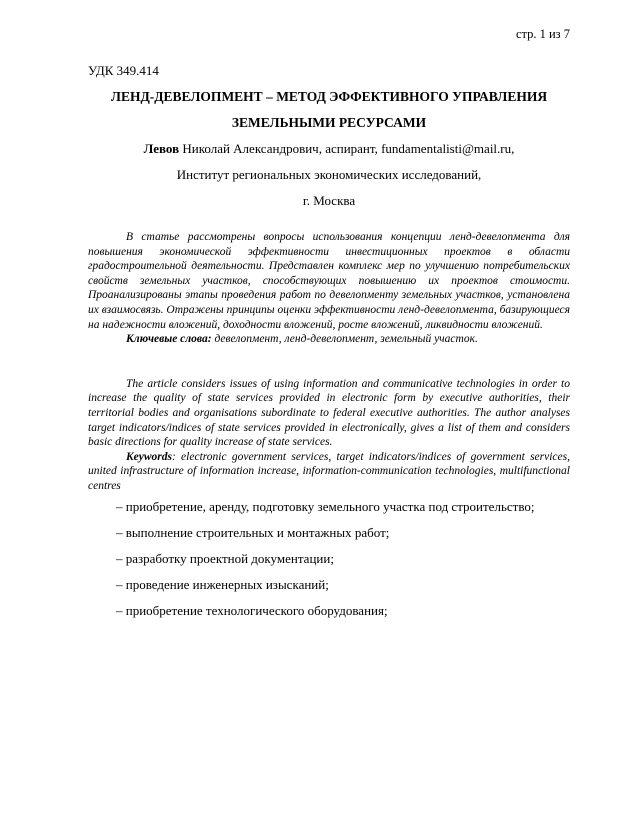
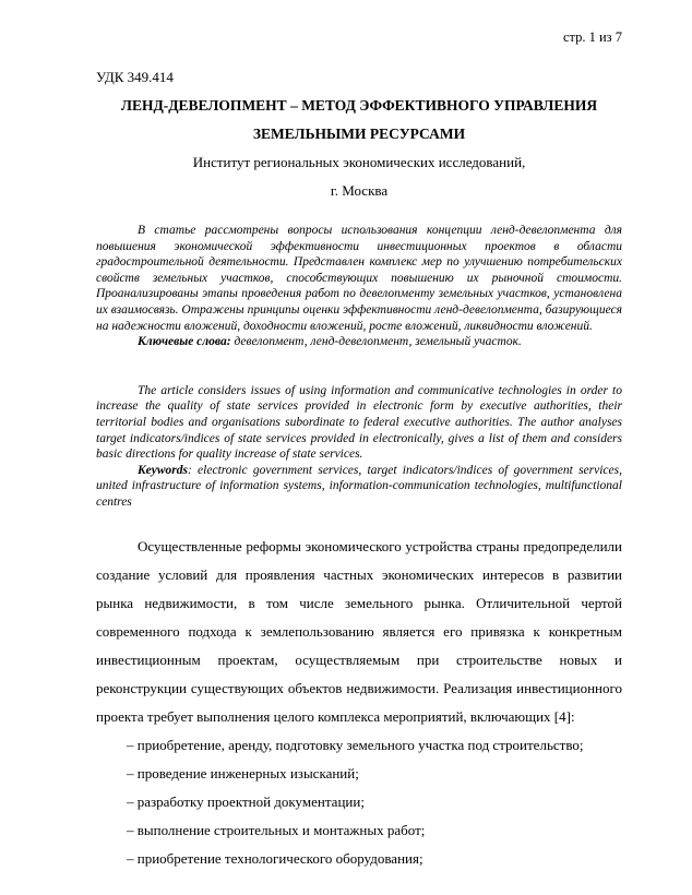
  стр. 1 из 7
  УДК 349.414
  ЛЕНД-ДЕВЕЛОПМЕНТ – МЕТОД ЭФФЕКТИВНОГО УПРАВЛЕНИЯ
  ЗЕМЕЛЬНЫМИ РЕСУРСАМИ
- Левов Николай Александрович, аспирант, fundamentalisti@mail.ru,
  Институт региональных экономических исследований,
  г. Москва
- В статье рассмотрены вопросы использования концепции ленд-девелопмента для повышения экономической эффективности инвестиционных проектов в области градостроительной деятельности. Представлен комплекс мер по улучшению потребительских свойств земельных участков, способствующих повышению их проектов стоимости. Проанализированы этапы проведения работ по девелопменту земельных участков, установлена их взаимосвязь. Отражены принципы оценки эффективности ленд-девелопмента, базирующиеся на надежности вложений, доходности вложений, росте вложений, ликвидности вложений.
+ В статье рассмотрены вопросы использования концепции ленд-девелопмента для повышения экономической эффективности инвестиционных проектов в области градостроительной деятельности. Представлен комплекс мер по улучшению потребительских свойств земельных участков, способствующих повышению их рыночной стоимости. Проанализированы этапы проведения работ по девелопменту земельных участков, установлена их взаимосвязь. Отражены принципы оценки эффективности ленд-девелопмента, базирующиеся на надежности вложений, доходности вложений, росте вложений, ликвидности вложений.
  Ключевые слова: девелопмент, ленд-девелопмент, земельный участок.
  The article considers issues of using information and communicative technologies in order to increase the quality of state services provided in electronic form by executive authorities, their territorial bodies and organisations subordinate to federal executive authorities. The author analyses target indicators/indices of state services provided in electronically, gives a list of them and considers basic directions for quality increase of state services.
- Keywords: electronic government services, target indicators/indices of government services, united infrastructure of information increase, information-communication technologies, multifunctional centres
+ Keywords: electronic government services, target indicators/indices of government services, united infrastructure of information systems, information-communication technologies, multifunctional centres
+ Осуществленные реформы экономического устройства страны предопределили создание условий для проявления частных экономических интересов в развитии рынка недвижимости, в том числе земельного рынка. Отличительной чертой современного подхода к землепользованию является его привязка к конкретным инвестиционным проектам, осуществляемым при строительстве новых и реконструкции существующих объектов недвижимости. Реализация инвестиционного проекта требует выполнения целого комплекса мероприятий, включающих [4]:
  – приобретение, аренду, подготовку земельного участка под строительство;
- – выполнение строительных и монтажных работ;
+ – проведение инженерных изысканий;
  – разработку проектной документации;
- – проведение инженерных изысканий;
+ – выполнение строительных и монтажных работ;
  – приобретение технологического оборудования;
